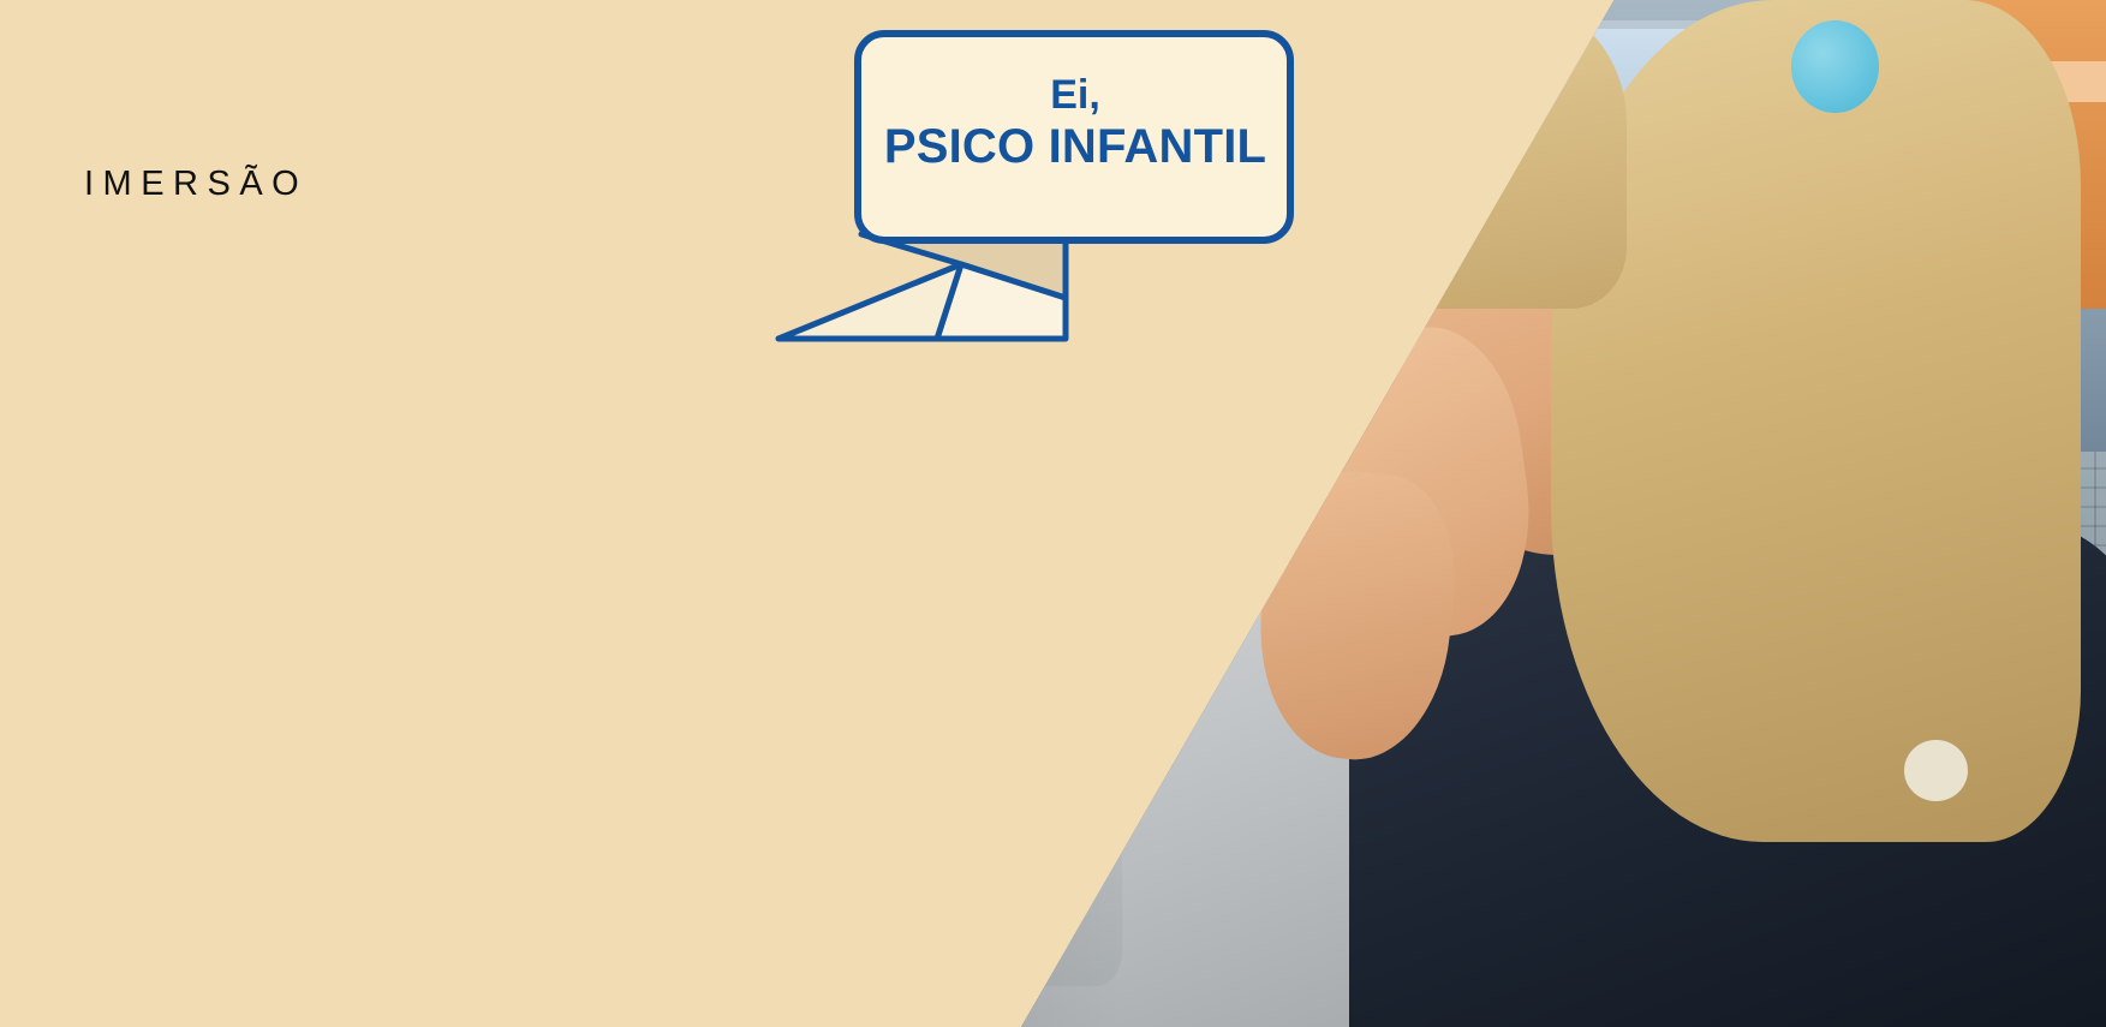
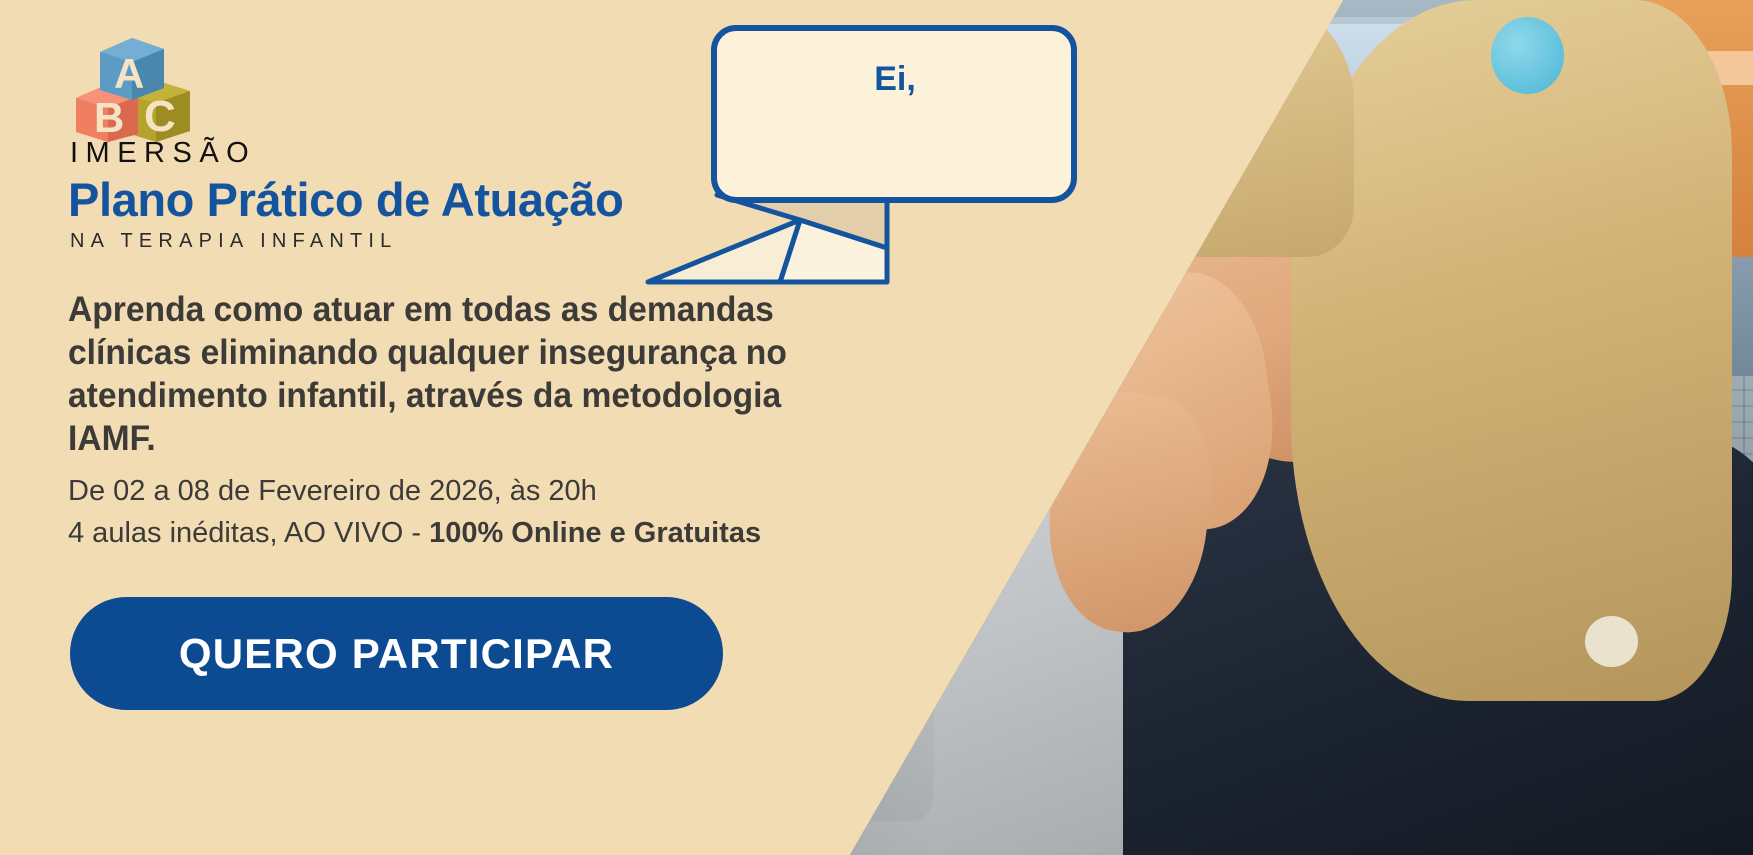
+ C
+ B
+ A
  IMERSÃO
+ Plano Prático de Atuação
+ NA TERAPIA INFANTIL
+ Aprenda como atuar em todas as demandas clínicas eliminando qualquer insegurança no atendimento infantil, através da metodologia IAMF.
+ De 02 a 08 de Fevereiro de 2026, às 20h
+ 4 aulas inéditas, AO VIVO - 100% Online e Gratuitas
+ QUERO PARTICIPAR
  Ei,
- PSICO INFANTIL
